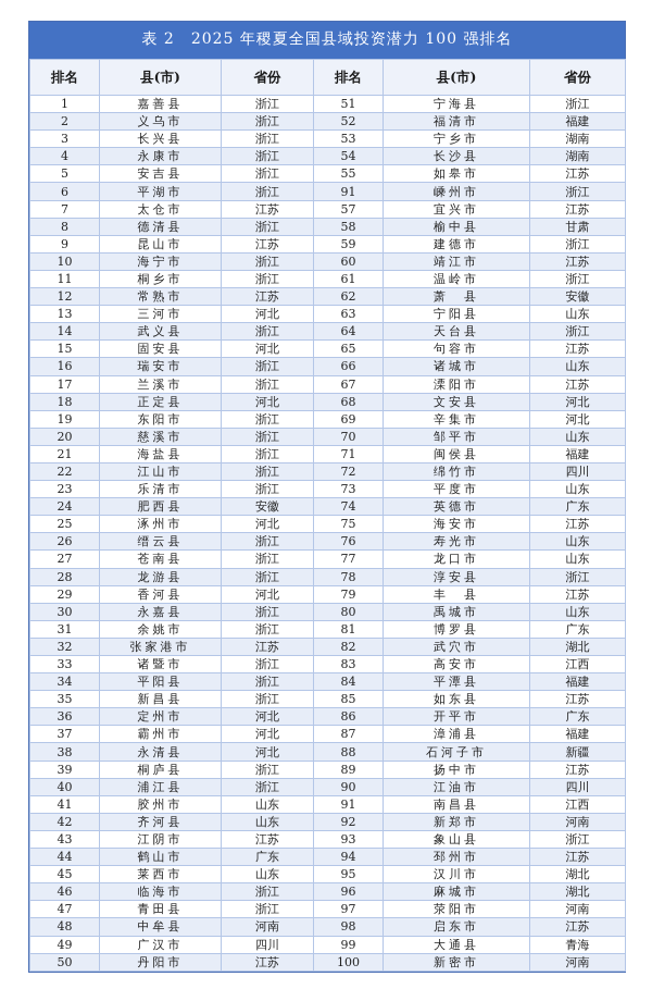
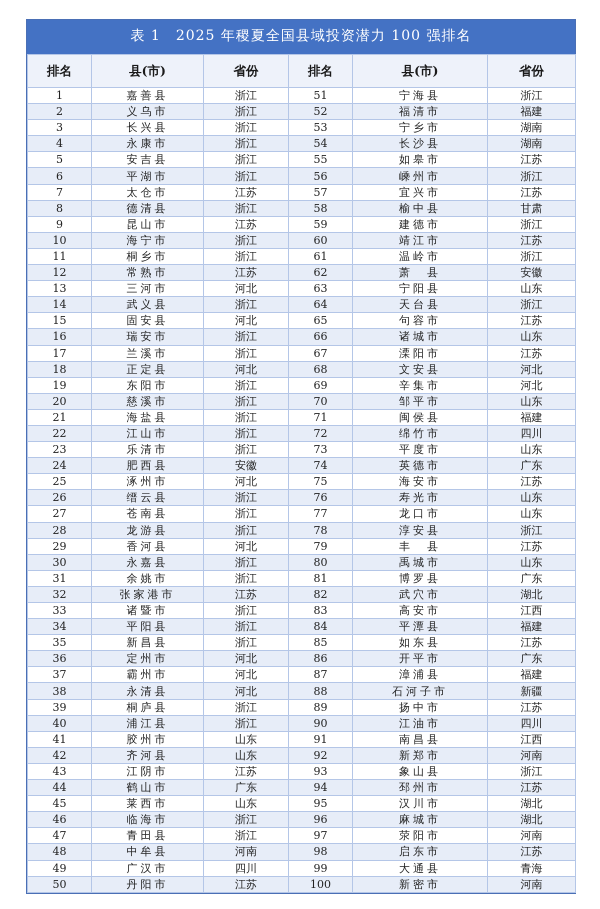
- 表 2 2025 年稷夏全国县域投资潜力 100 强排名
+ 表 1 2025 年稷夏全国县域投资潜力 100 强排名
  排名	县(市)	省份	排名	县(市)	省份
  1	嘉善县	浙江	51	宁海县	浙江
  2	义乌市	浙江	52	福清市	福建
  3	长兴县	浙江	53	宁乡市	湖南
  4	永康市	浙江	54	长沙县	湖南
  5	安吉县	浙江	55	如皋市	江苏
- 6	平湖市	浙江	91	嵊州市	浙江
+ 6	平湖市	浙江	56	嵊州市	浙江
  7	太仓市	江苏	57	宜兴市	江苏
  8	德清县	浙江	58	榆中县	甘肃
  9	昆山市	江苏	59	建德市	浙江
  10	海宁市	浙江	60	靖江市	江苏
  11	桐乡市	浙江	61	温岭市	浙江
  12	常熟市	江苏	62	萧 县	安徽
  13	三河市	河北	63	宁阳县	山东
  14	武义县	浙江	64	天台县	浙江
  15	固安县	河北	65	句容市	江苏
  16	瑞安市	浙江	66	诸城市	山东
  17	兰溪市	浙江	67	溧阳市	江苏
  18	正定县	河北	68	文安县	河北
  19	东阳市	浙江	69	辛集市	河北
  20	慈溪市	浙江	70	邹平市	山东
  21	海盐县	浙江	71	闽侯县	福建
  22	江山市	浙江	72	绵竹市	四川
  23	乐清市	浙江	73	平度市	山东
  24	肥西县	安徽	74	英德市	广东
  25	涿州市	河北	75	海安市	江苏
  26	缙云县	浙江	76	寿光市	山东
  27	苍南县	浙江	77	龙口市	山东
  28	龙游县	浙江	78	淳安县	浙江
  29	香河县	河北	79	丰 县	江苏
  30	永嘉县	浙江	80	禹城市	山东
  31	余姚市	浙江	81	博罗县	广东
  32	张家港市	江苏	82	武穴市	湖北
  33	诸暨市	浙江	83	高安市	江西
  34	平阳县	浙江	84	平潭县	福建
  35	新昌县	浙江	85	如东县	江苏
  36	定州市	河北	86	开平市	广东
  37	霸州市	河北	87	漳浦县	福建
  38	永清县	河北	88	石河子市	新疆
  39	桐庐县	浙江	89	扬中市	江苏
  40	浦江县	浙江	90	江油市	四川
  41	胶州市	山东	91	南昌县	江西
  42	齐河县	山东	92	新郑市	河南
  43	江阴市	江苏	93	象山县	浙江
  44	鹤山市	广东	94	邳州市	江苏
  45	莱西市	山东	95	汉川市	湖北
  46	临海市	浙江	96	麻城市	湖北
  47	青田县	浙江	97	荥阳市	河南
  48	中牟县	河南	98	启东市	江苏
  49	广汉市	四川	99	大通县	青海
  50	丹阳市	江苏	100	新密市	河南
